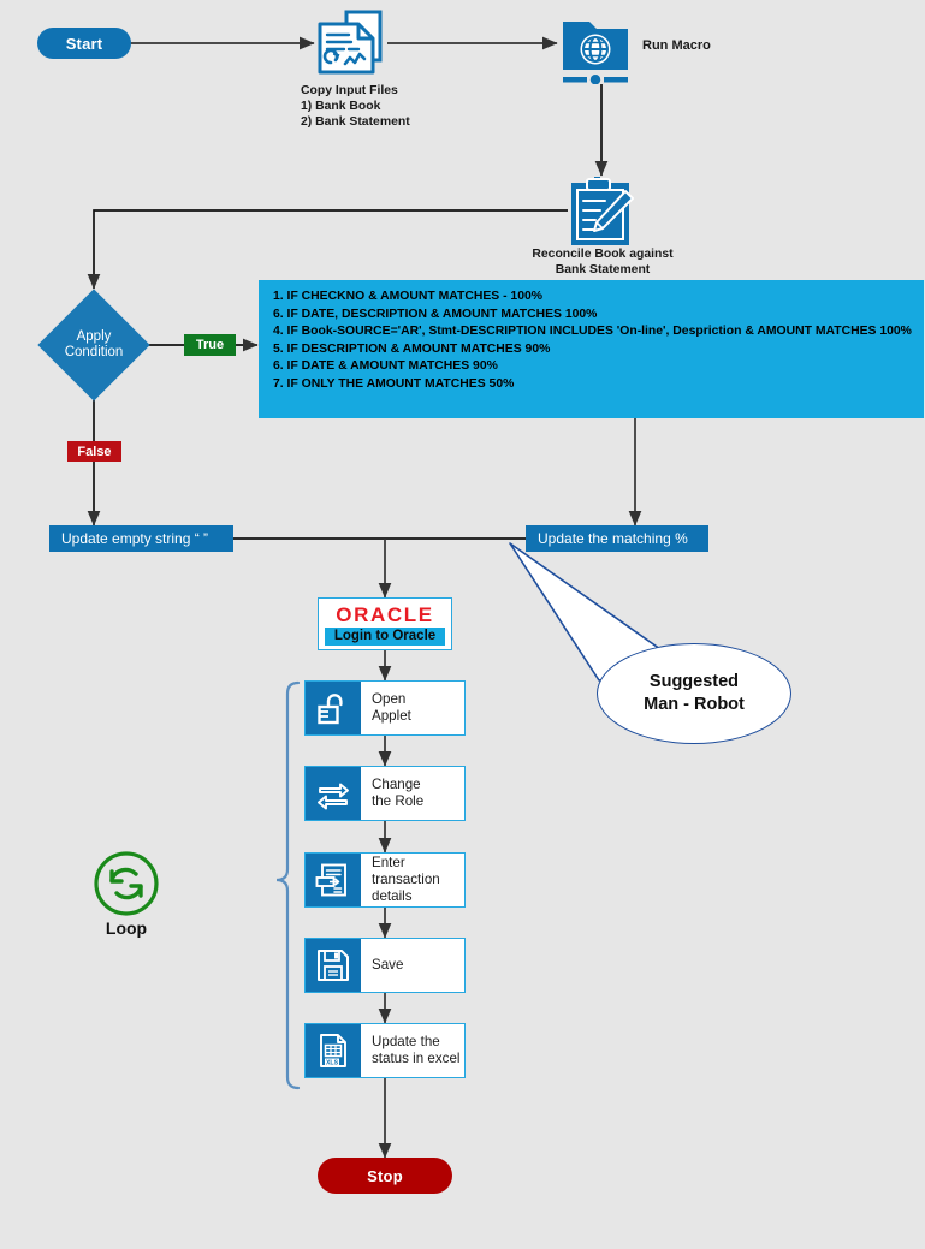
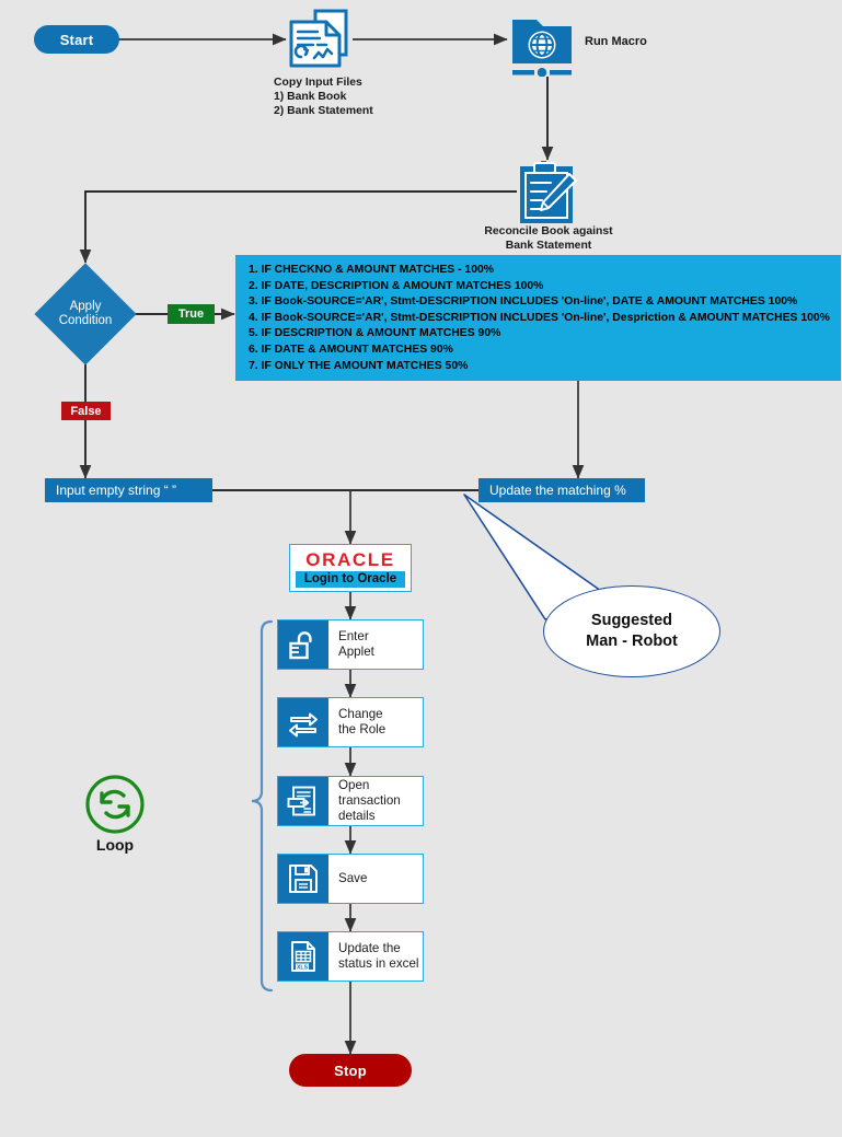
  Start
  Copy Input Files
  1) Bank Book
  2) Bank Statement
  Run Macro
  Reconcile Book against
  Bank Statement
  Apply
  Condition
  True
  False
  1. IF CHECKNO & AMOUNT MATCHES - 100%
- 6. IF DATE, DESCRIPTION & AMOUNT MATCHES 100%
+ 2. IF DATE, DESCRIPTION & AMOUNT MATCHES 100%
+ 3. IF Book-SOURCE='AR', Stmt-DESCRIPTION INCLUDES 'On-line', DATE & AMOUNT MATCHES 100%
  4. IF Book-SOURCE='AR', Stmt-DESCRIPTION INCLUDES 'On-line', Despriction & AMOUNT MATCHES 100%
  5. IF DESCRIPTION & AMOUNT MATCHES 90%
  6. IF DATE & AMOUNT MATCHES 90%
  7. IF ONLY THE AMOUNT MATCHES 50%
- Update empty string “ ”
+ Input empty string “ ”
  Update the matching %
  ORACLE
  Login to Oracle
- Open
+ Enter
  Applet
  Change
  the Role
- Enter
+ Open
  transaction
  details
  Save
  Update the
  status in excel
  Loop
  Suggested
  Man - Robot
  Stop
